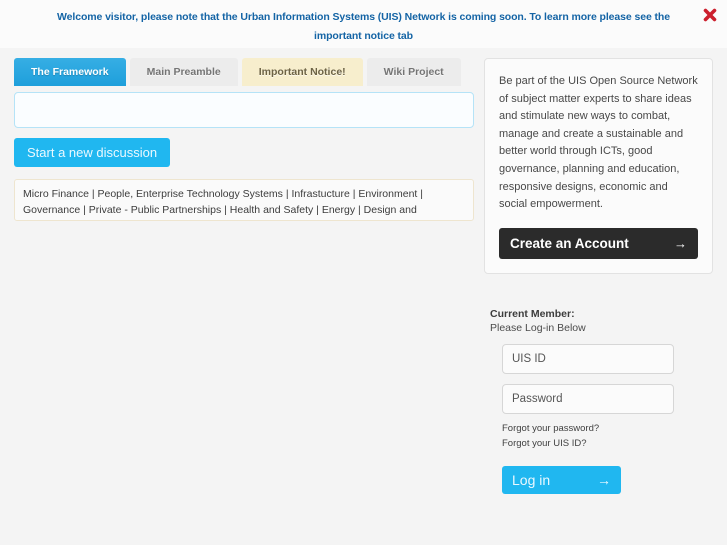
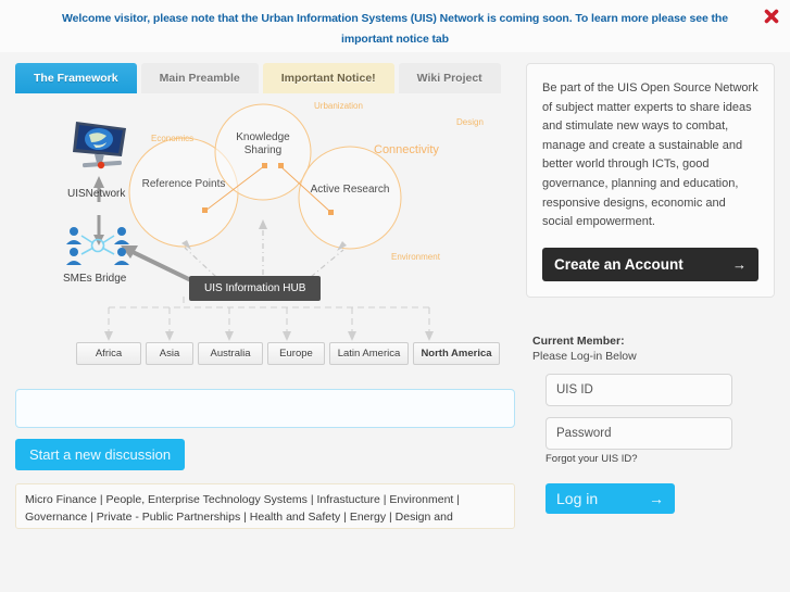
  Welcome visitor, please note that the Urban Information Systems (UIS) Network is coming soon. To learn more please see the important notice tab
  The Framework
  Main Preamble
  Important Notice!
  Wiki Project
+ Reference Points
+ Knowledge Sharing
+ Active Research
+ Urbanization
+ Design
+ Economics
+ Connectivity
+ Environment
+ UISNetwork
+ SMEs Bridge
+ UIS Information HUB
+ Africa
+ Asia
+ Australia
+ Europe
+ Latin America
+ North America
  Start a new discussion
  Micro Finance | People, Enterprise Technology Systems | Infrastucture | Environment |
  Governance | Private - Public Partnerships | Health and Safety | Energy | Design and
  Be part of the UIS Open Source Network of subject matter experts to share ideas and stimulate new ways to combat, manage and create a sustainable and better world through ICTs, good governance, planning and education, responsive designs, economic and social empowerment.
  Create an Account
  →
  Current Member:
  Please Log-in Below
  UIS ID
  Password
- Forgot your password?
  Forgot your UIS ID?
  Log in
  →
